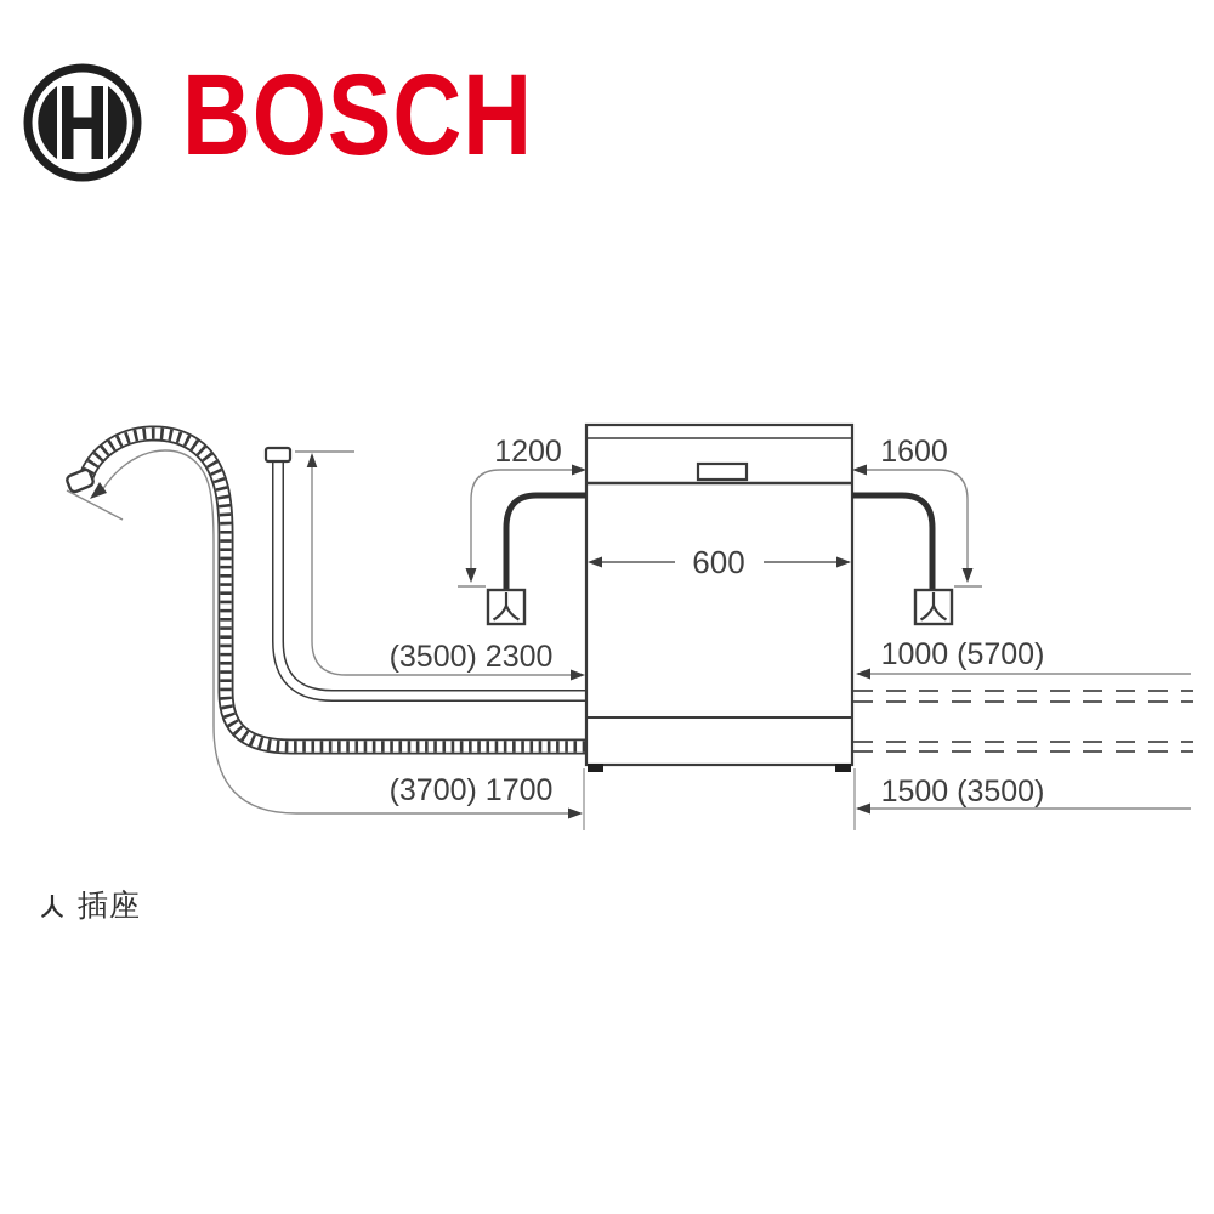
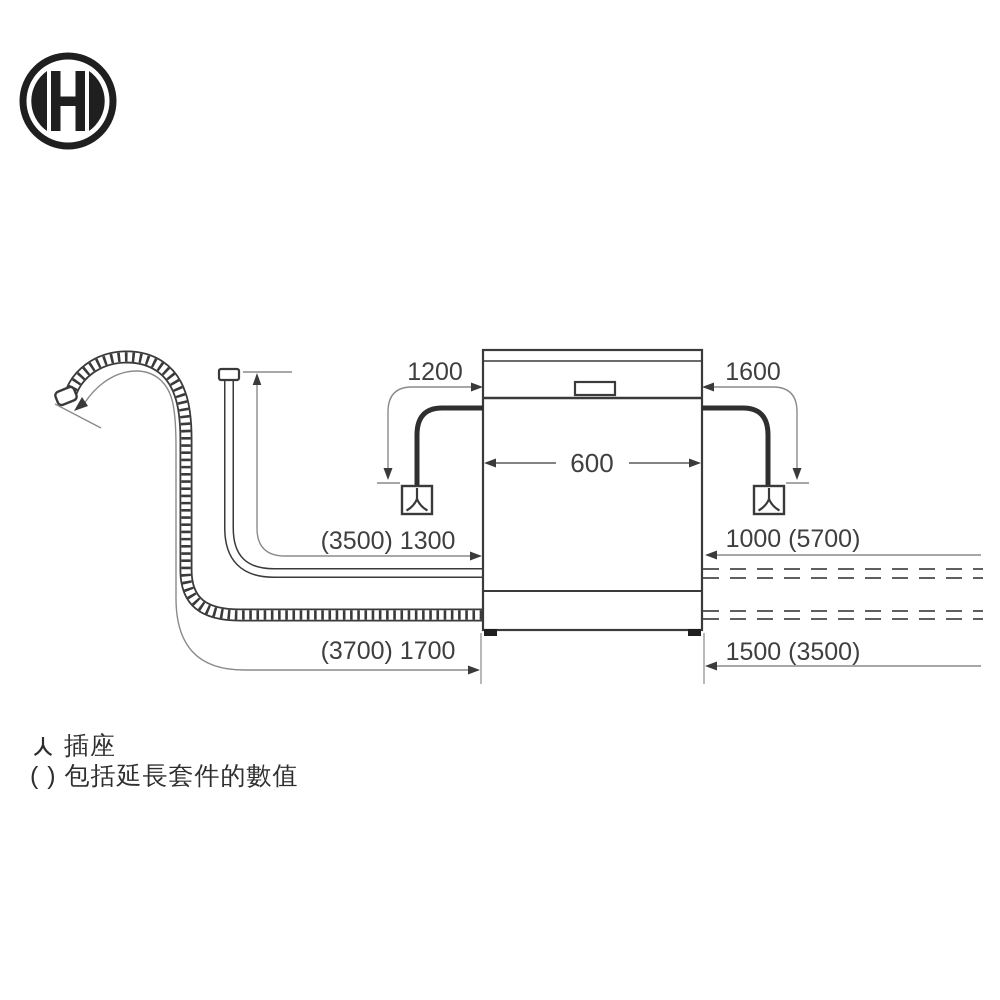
- BOSCH
  1200
  1600
  600
- (3500) 2300
+ (3500) 1300
  1000 (5700)
  (3700) 1700
  1500 (3500)
  插座
+ ( ) 包括延長套件的數值
